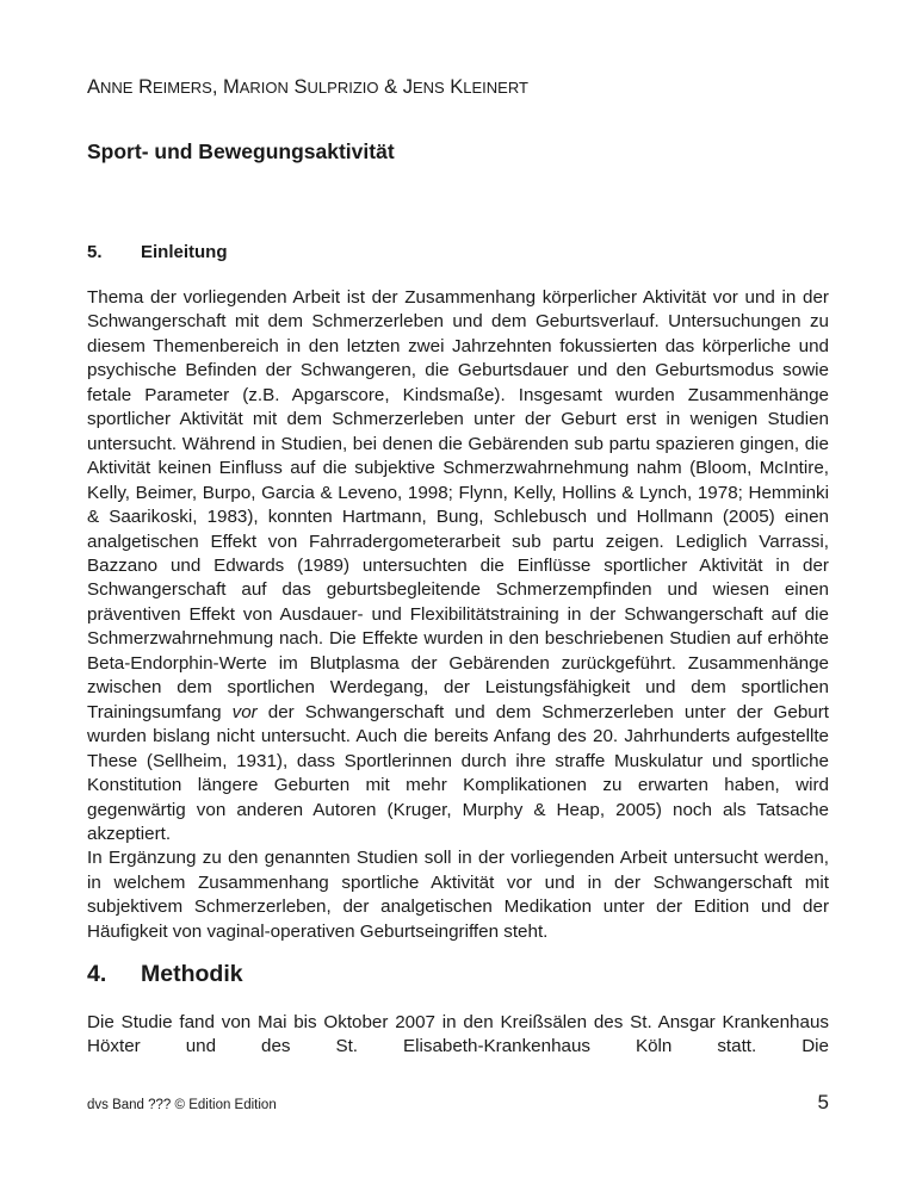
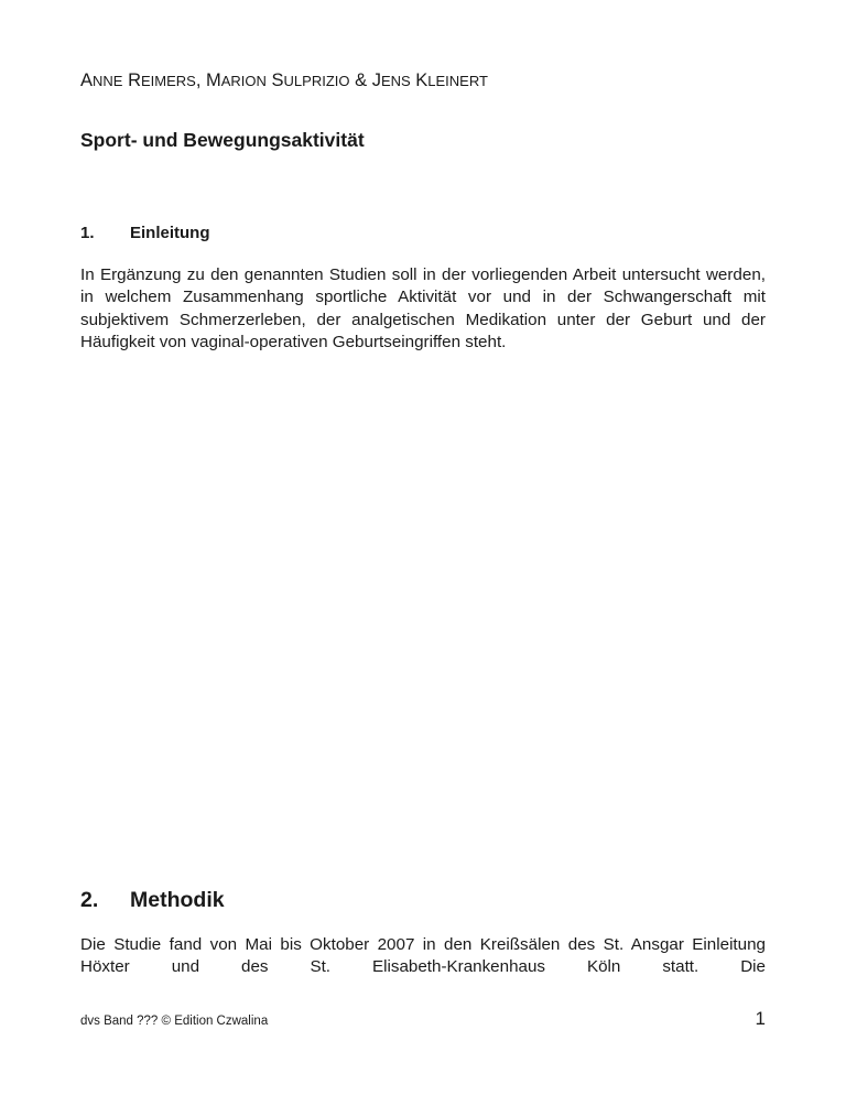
  ANNE REIMERS, MARION SULPRIZIO & JENS KLEINERT
  Sport- und Bewegungsaktivität
- 5. Einleitung
+ 1. Einleitung
- Thema der vorliegenden Arbeit ist der Zusammenhang körperlicher Aktivität vor und in der Schwangerschaft mit dem Schmerzerleben und dem Geburtsverlauf. Untersuchungen zu diesem Themenbereich in den letzten zwei Jahrzehnten fokussierten das körperliche und psychische Befinden der Schwangeren, die Geburtsdauer und den Geburtsmodus sowie fetale Parameter (z.B. Apgarscore, Kindsmaße). Insgesamt wurden Zusammenhänge sportlicher Aktivität mit dem Schmerzerleben unter der Geburt erst in wenigen Studien untersucht. Während in Studien, bei denen die Gebärenden sub partu spazieren gingen, die Aktivität keinen Einfluss auf die subjektive Schmerzwahrnehmung nahm (Bloom, McIntire, Kelly, Beimer, Burpo, Garcia & Leveno, 1998; Flynn, Kelly, Hollins & Lynch, 1978; Hemminki & Saarikoski, 1983), konnten Hartmann, Bung, Schlebusch und Hollmann (2005) einen analgetischen Effekt von Fahrradergometerarbeit sub partu zeigen. Lediglich Varrassi, Bazzano und Edwards (1989) untersuchten die Einflüsse sportlicher Aktivität in der Schwangerschaft auf das geburtsbegleitende Schmerzempfinden und wiesen einen präventiven Effekt von Ausdauer- und Flexibilitätstraining in der Schwangerschaft auf die Schmerzwahrnehmung nach. Die Effekte wurden in den beschriebenen Studien auf erhöhte Beta-Endorphin-Werte im Blutplasma der Gebärenden zurückgeführt. Zusammenhänge zwischen dem sportlichen Werdegang, der Leistungsfähigkeit und dem sportlichen Trainingsumfang vor der Schwangerschaft und dem Schmerzerleben unter der Geburt wurden bislang nicht untersucht. Auch die bereits Anfang des 20. Jahrhunderts aufgestellte These (Sellheim, 1931), dass Sportlerinnen durch ihre straffe Muskulatur und sportliche Konstitution längere Geburten mit mehr Komplikationen zu erwarten haben, wird gegenwärtig von anderen Autoren (Kruger, Murphy & Heap, 2005) noch als Tatsache akzeptiert.
- In Ergänzung zu den genannten Studien soll in der vorliegenden Arbeit untersucht werden, in welchem Zusammenhang sportliche Aktivität vor und in der Schwangerschaft mit subjektivem Schmerzerleben, der analgetischen Medikation unter der Edition und der Häufigkeit von vaginal-operativen Geburtseingriffen steht.
+ In Ergänzung zu den genannten Studien soll in der vorliegenden Arbeit untersucht werden, in welchem Zusammenhang sportliche Aktivität vor und in der Schwangerschaft mit subjektivem Schmerzerleben, der analgetischen Medikation unter der Geburt und der Häufigkeit von vaginal-operativen Geburtseingriffen steht.
- 4. Methodik
+ 2. Methodik
- Die Studie fand von Mai bis Oktober 2007 in den Kreißsälen des St. Ansgar Krankenhaus Höxter und des St. Elisabeth-Krankenhaus Köln statt. Die
+ Die Studie fand von Mai bis Oktober 2007 in den Kreißsälen des St. Ansgar Einleitung Höxter und des St. Elisabeth-Krankenhaus Köln statt. Die
- dvs Band ??? © Edition Edition
+ dvs Band ??? © Edition Czwalina
- 5
+ 1
